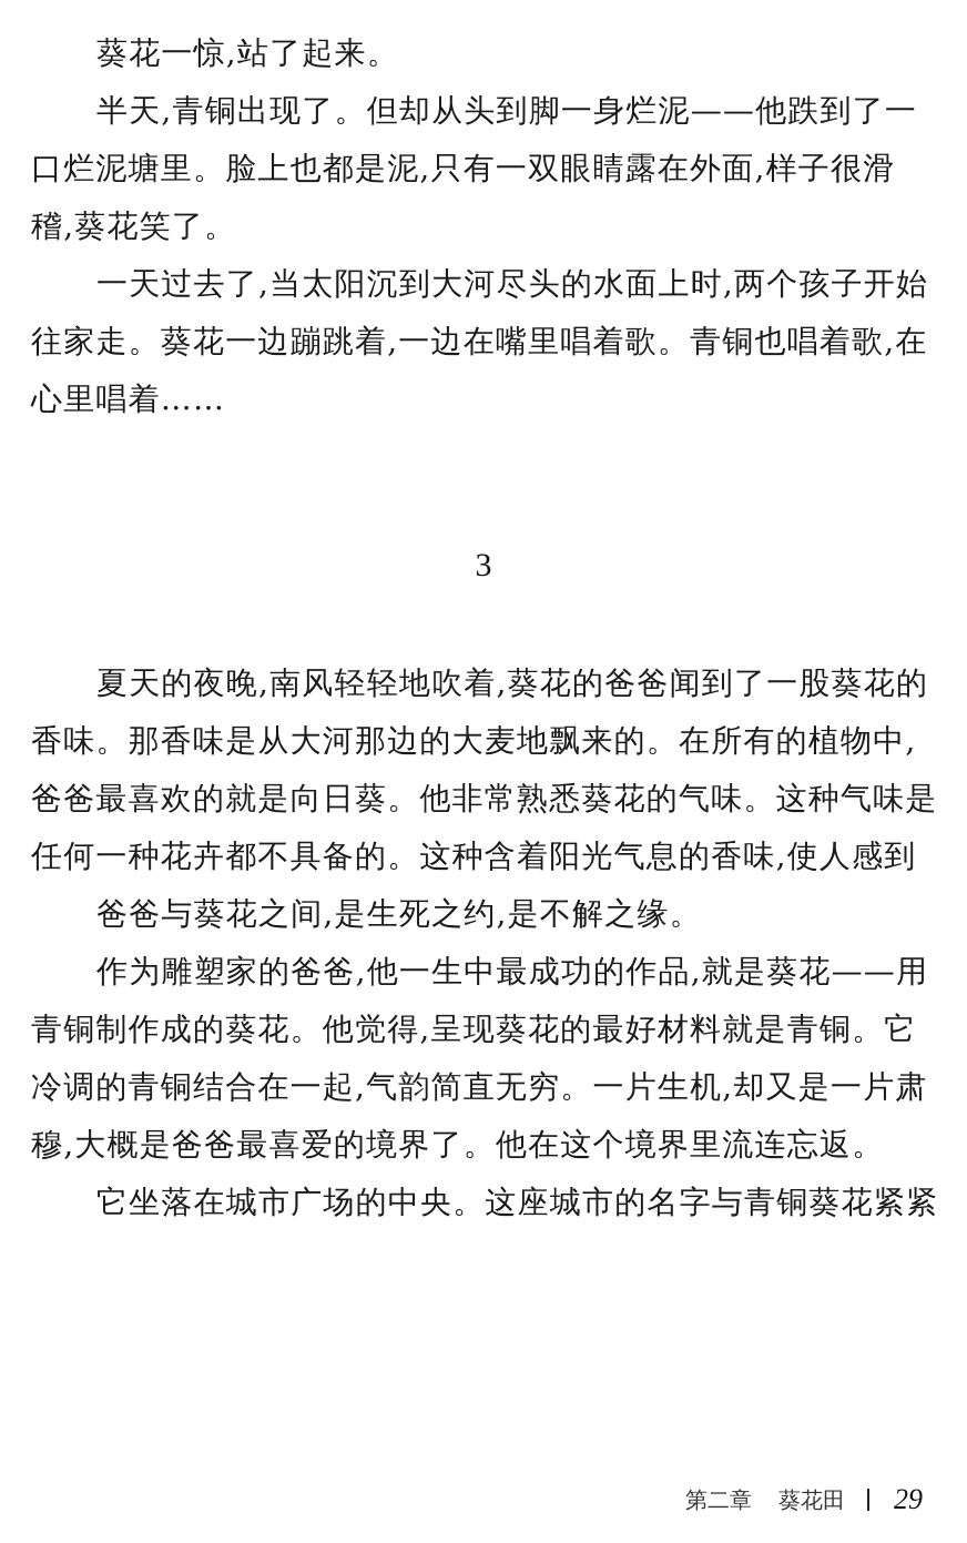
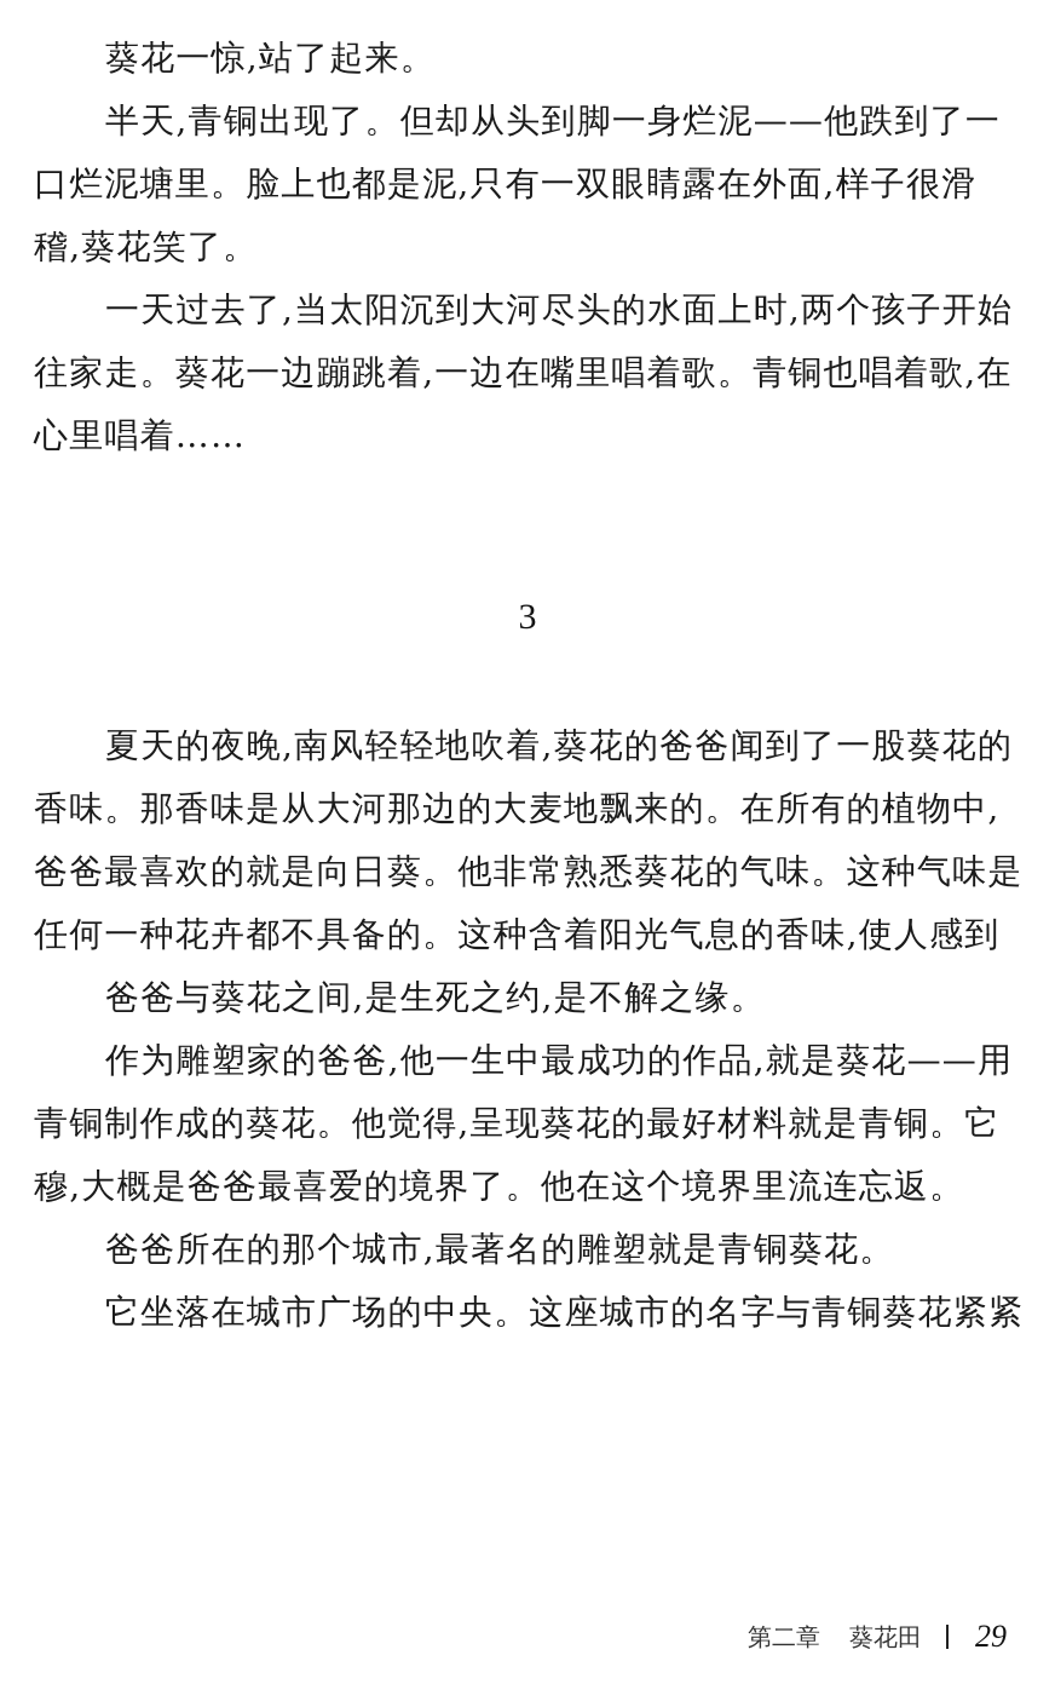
  葵花一惊,站了起来。
  半天,青铜出现了。但却从头到脚一身烂泥——他跌到了一
  口烂泥塘里。脸上也都是泥,只有一双眼睛露在外面,样子很滑
  稽,葵花笑了。
  一天过去了,当太阳沉到大河尽头的水面上时,两个孩子开始
  往家走。葵花一边蹦跳着,一边在嘴里唱着歌。青铜也唱着歌,在
  心里唱着……
  3
  夏天的夜晚,南风轻轻地吹着,葵花的爸爸闻到了一股葵花的
  香味。那香味是从大河那边的大麦地飘来的。在所有的植物中,
  爸爸最喜欢的就是向日葵。他非常熟悉葵花的气味。这种气味是
  任何一种花卉都不具备的。这种含着阳光气息的香味,使人感到
  爸爸与葵花之间,是生死之约,是不解之缘。
  作为雕塑家的爸爸,他一生中最成功的作品,就是葵花——用
  青铜制作成的葵花。他觉得,呈现葵花的最好材料就是青铜。它
- 冷调的青铜结合在一起,气韵简直无穷。一片生机,却又是一片肃
  穆,大概是爸爸最喜爱的境界了。他在这个境界里流连忘返。
+ 爸爸所在的那个城市,最著名的雕塑就是青铜葵花。
  它坐落在城市广场的中央。这座城市的名字与青铜葵花紧紧
  第二章
  葵花田
  29
